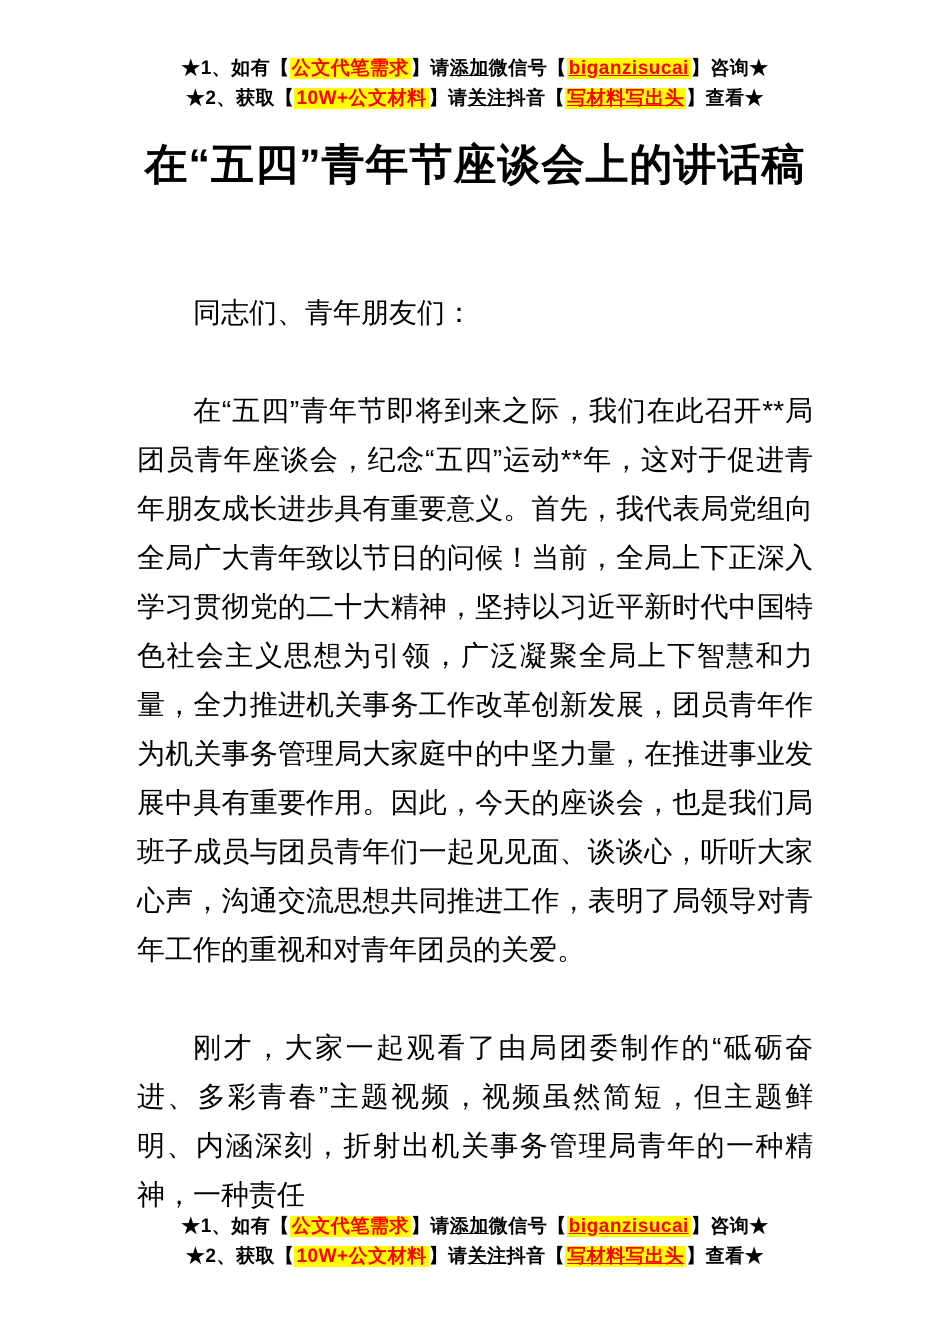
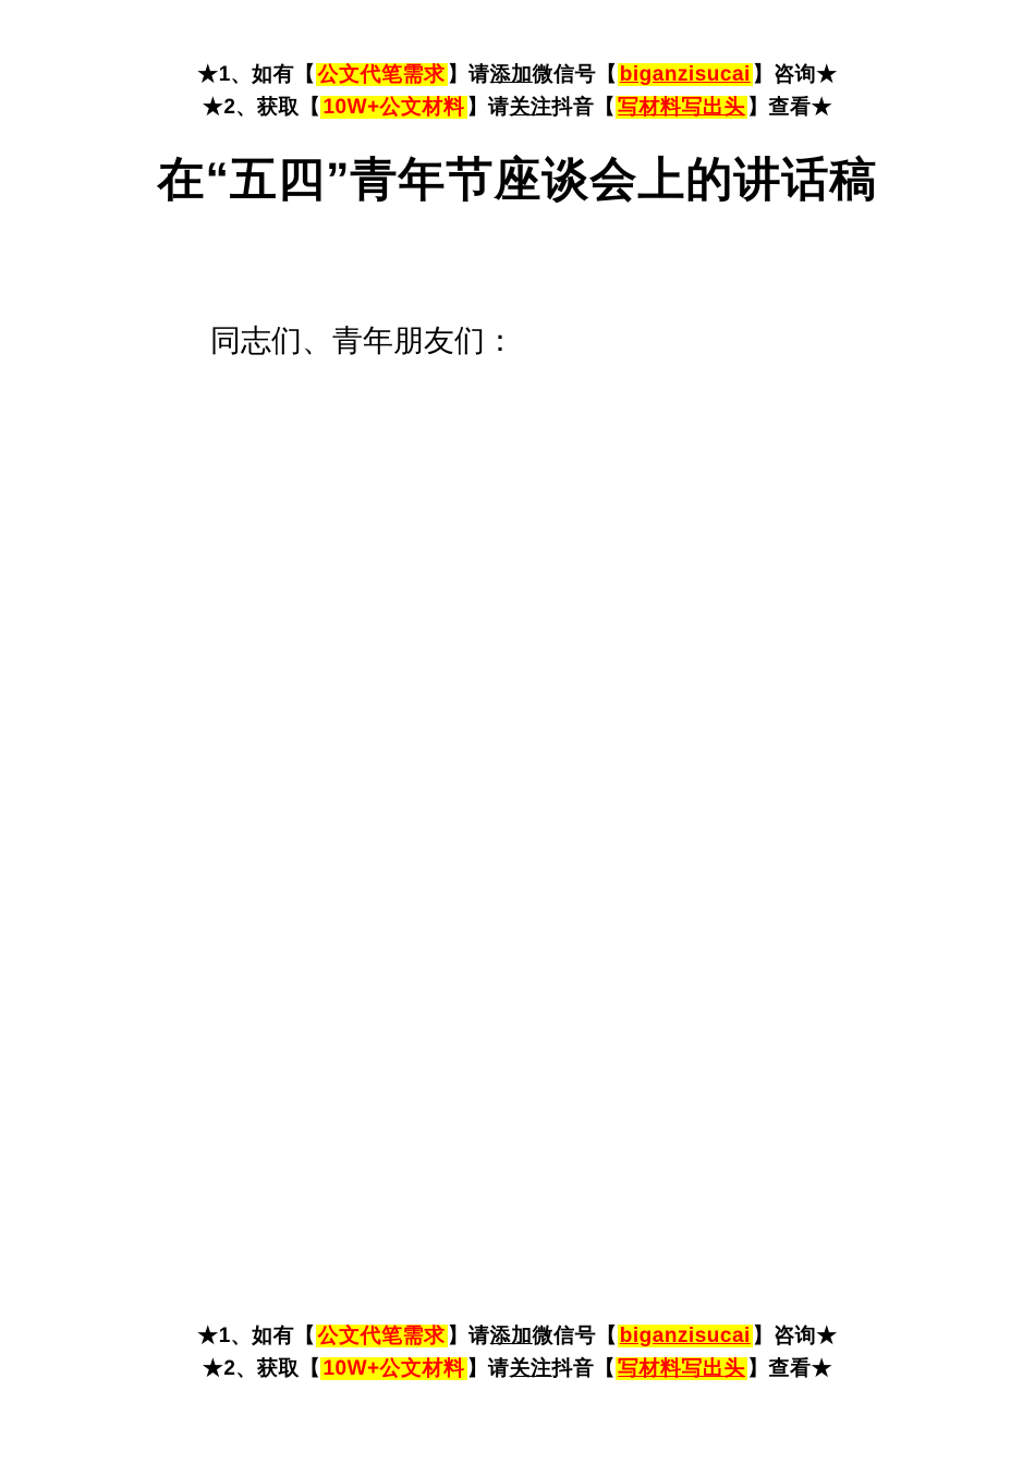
  ★1、如有【公文代笔需求】请添加微信号【biganzisucai】咨询★
  ★2、获取【10W+公文材料】请关注抖音【写材料写出头】查看★
  在“五四”青年节座谈会上的讲话稿
  同志们、青年朋友们：
- 在“五四”青年节即将到来之际，我们在此召开**局团员青年座谈会，纪念“五四”运动**年，这对于促进青年朋友成长进步具有重要意义。首先，我代表局党组向全局广大青年致以节日的问候！当前，全局上下正深入学习贯彻党的二十大精神，坚持以习近平新时代中国特色社会主义思想为引领，广泛凝聚全局上下智慧和力量，全力推进机关事务工作改革创新发展，团员青年作为机关事务管理局大家庭中的中坚力量，在推进事业发展中具有重要作用。因此，今天的座谈会，也是我们局班子成员与团员青年们一起见见面、谈谈心，听听大家心声，沟通交流思想共同推进工作，表明了局领导对青年工作的重视和对青年团员的关爱。
- 刚才，大家一起观看了由局团委制作的“砥砺奋进、多彩青春”主题视频，视频虽然简短，但主题鲜明、内涵深刻，折射出机关事务管理局青年的一种精神，一种责任
  ★1、如有【公文代笔需求】请添加微信号【biganzisucai】咨询★
  ★2、获取【10W+公文材料】请关注抖音【写材料写出头】查看★
